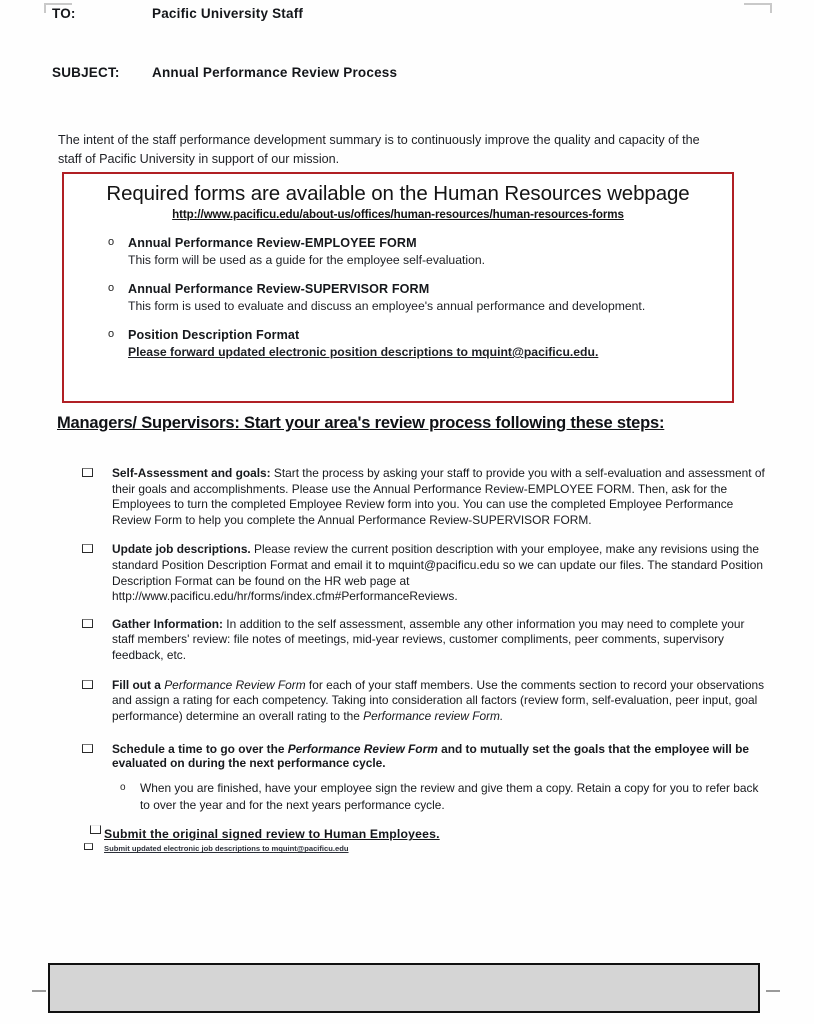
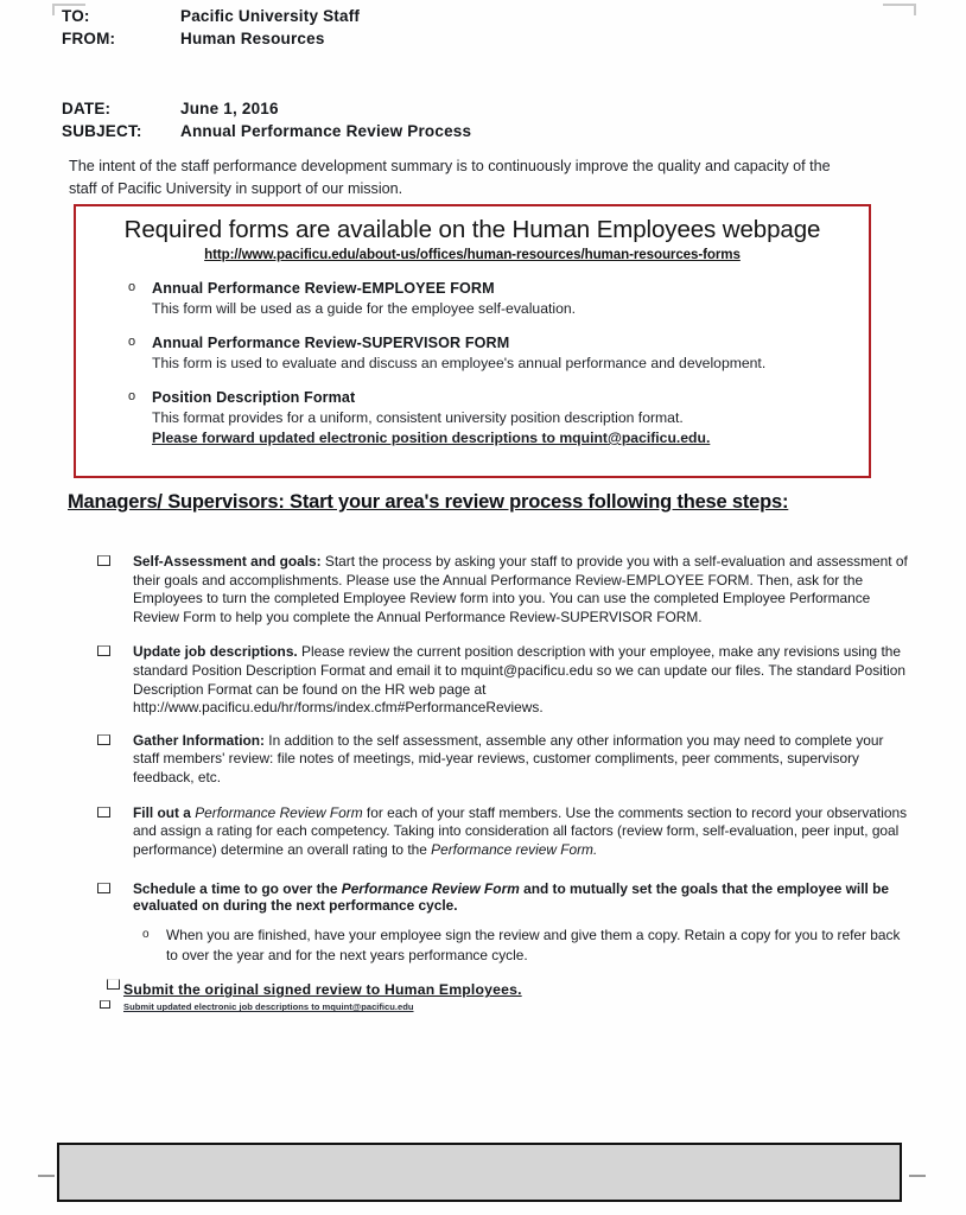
  TO:
  Pacific University Staff
+ FROM:
+ Human Resources
+ DATE:
+ June 1, 2016
  SUBJECT:
  Annual Performance Review Process
  The intent of the staff performance development summary is to continuously improve the quality and capacity of the staff of Pacific University in support of our mission.
- Required forms are available on the Human Resources webpage
+ Required forms are available on the Human Employees webpage
  http://www.pacificu.edu/about-us/offices/human-resources/human-resources-forms
  o
  Annual Performance Review-EMPLOYEE FORM
  This form will be used as a guide for the employee self-evaluation.
  o
  Annual Performance Review-SUPERVISOR FORM
  This form is used to evaluate and discuss an employee's annual performance and development.
  o
  Position Description Format
+ This format provides for a uniform, consistent university position description format.
  Please forward updated electronic position descriptions to mquint@pacificu.edu.
  Managers/ Supervisors: Start your area's review process following these steps:
  Self-Assessment and goals: Start the process by asking your staff to provide you with a self-evaluation and assessment of their goals and accomplishments. Please use the Annual Performance Review-EMPLOYEE FORM. Then, ask for the Employees to turn the completed Employee Review form into you. You can use the completed Employee Performance Review Form to help you complete the Annual Performance Review-SUPERVISOR FORM.
  Update job descriptions. Please review the current position description with your employee, make any revisions using the standard Position Description Format and email it to mquint@pacificu.edu so we can update our files. The standard Position Description Format can be found on the HR web page at
  http://www.pacificu.edu/hr/forms/index.cfm#PerformanceReviews.
  Gather Information: In addition to the self assessment, assemble any other information you may need to complete your staff members' review: file notes of meetings, mid-year reviews, customer compliments, peer comments, supervisory feedback, etc.
  Fill out a Performance Review Form for each of your staff members. Use the comments section to record your observations and assign a rating for each competency. Taking into consideration all factors (review form, self-evaluation, peer input, goal performance) determine an overall rating to the Performance review Form.
  Schedule a time to go over the Performance Review Form and to mutually set the goals that the employee will be evaluated on during the next performance cycle.
  o
  When you are finished, have your employee sign the review and give them a copy. Retain a copy for you to refer back to over the year and for the next years performance cycle.
  Submit the original signed review to Human Employees.
  Submit updated electronic job descriptions to mquint@pacificu.edu
